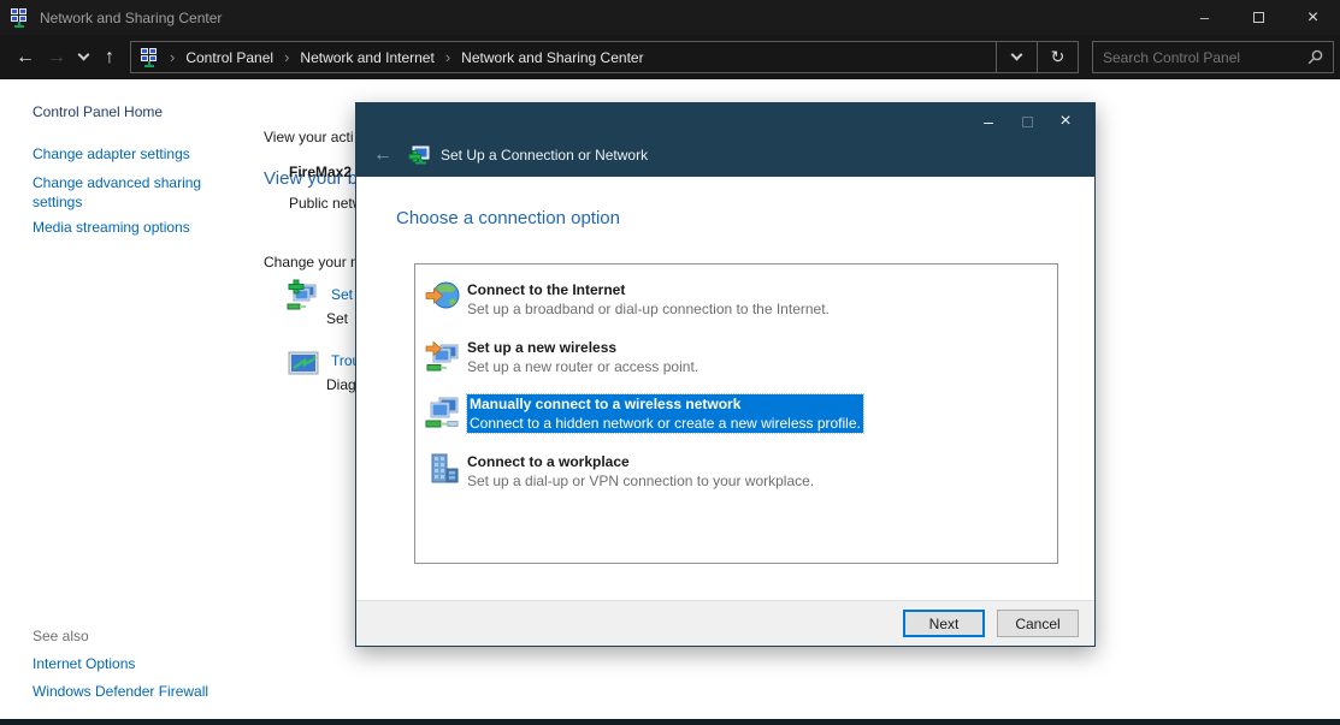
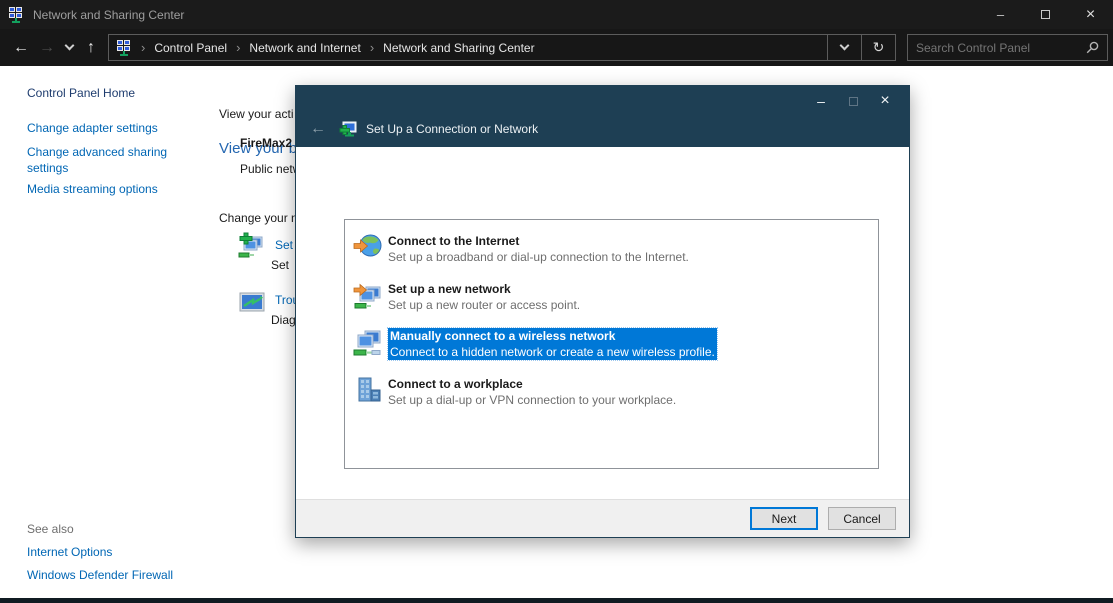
  Network and Sharing Center
  –
  ×
  ←
  →
  ↑
  ›
  Control Panel
  ›
  Network and Internet
  ›
  Network and Sharing Center
  ↻
  Search Control Panel
  Control Panel Home
  Change adapter settings
  Change advanced sharing settings
  Media streaming options
  See also
  Internet Options
  Windows Defender Firewall
  View your acti
  FireMax2
  Public net
  Change your
  Set
  Set
  Tro
  Diag
  –
  ×
  ←
  Set Up a Connection or Network
- Choose a connection option
  Connect to the Internet
  Set up a broadband or dial-up connection to the Internet.
- Set up a new wireless
+ Set up a new network
  Set up a new router or access point.
  Manually connect to a wireless network
  Connect to a hidden network or create a new wireless profile.
  Connect to a workplace
  Set up a dial-up or VPN connection to your workplace.
  Next
  Cancel
